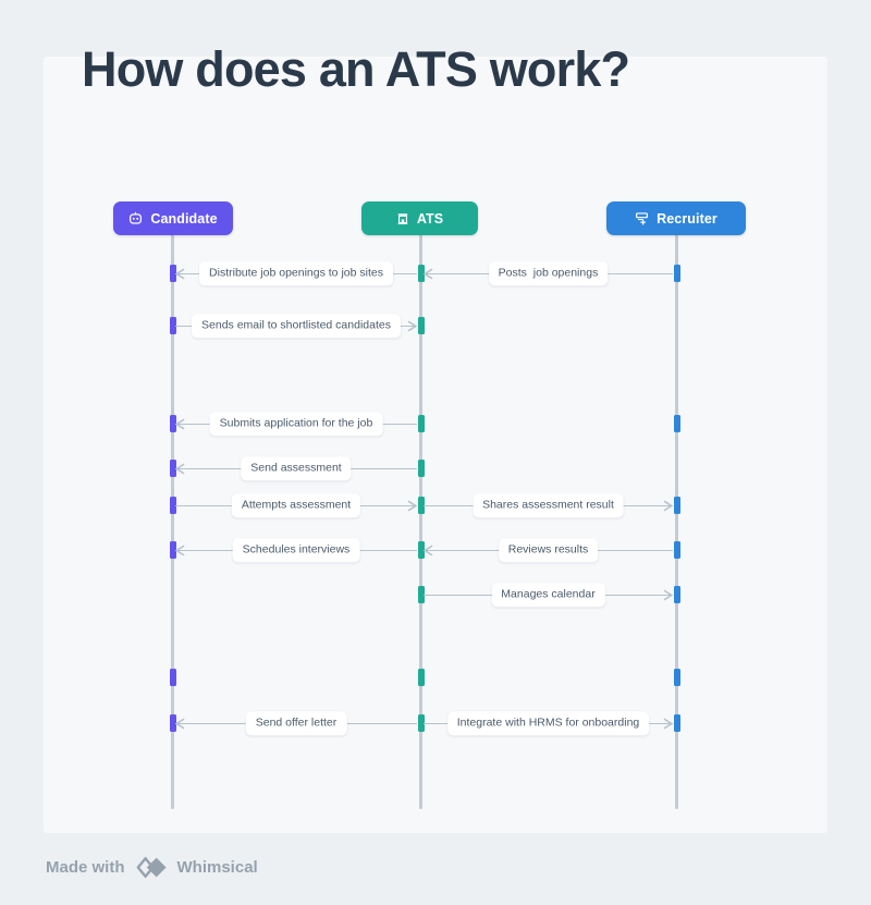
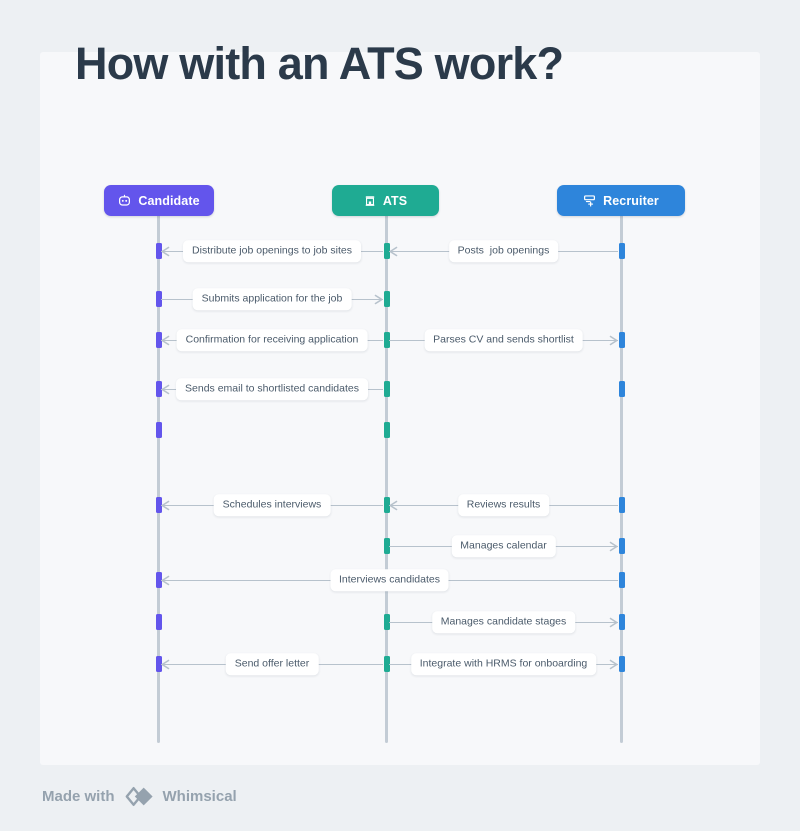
  Candidate
  ATS
  Recruiter
  Distribute job openings to job sites
  Posts job openings
- Sends email to shortlisted candidates
+ Submits application for the job
+ Confirmation for receiving application
+ Parses CV and sends shortlist
- Submits application for the job
+ Sends email to shortlisted candidates
- Send assessment
- Attempts assessment
- Shares assessment result
  Schedules interviews
  Reviews results
  Manages calendar
+ Interviews candidates
+ Manages candidate stages
  Send offer letter
  Integrate with HRMS for onboarding
- How does an ATS work?
+ How with an ATS work?
  Made with
  Whimsical
